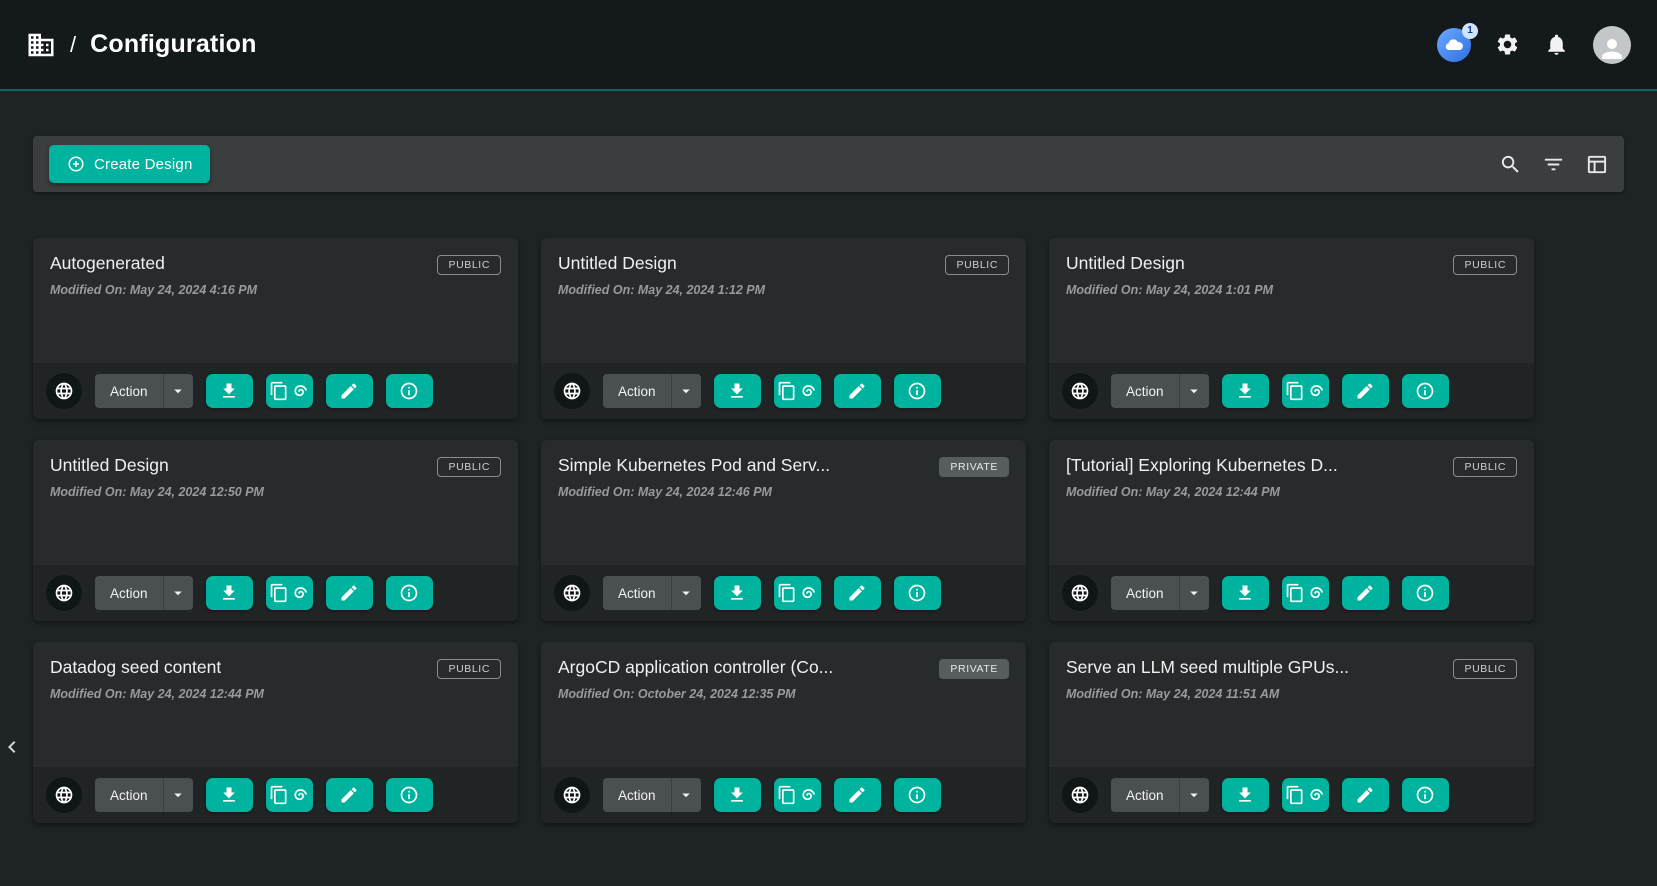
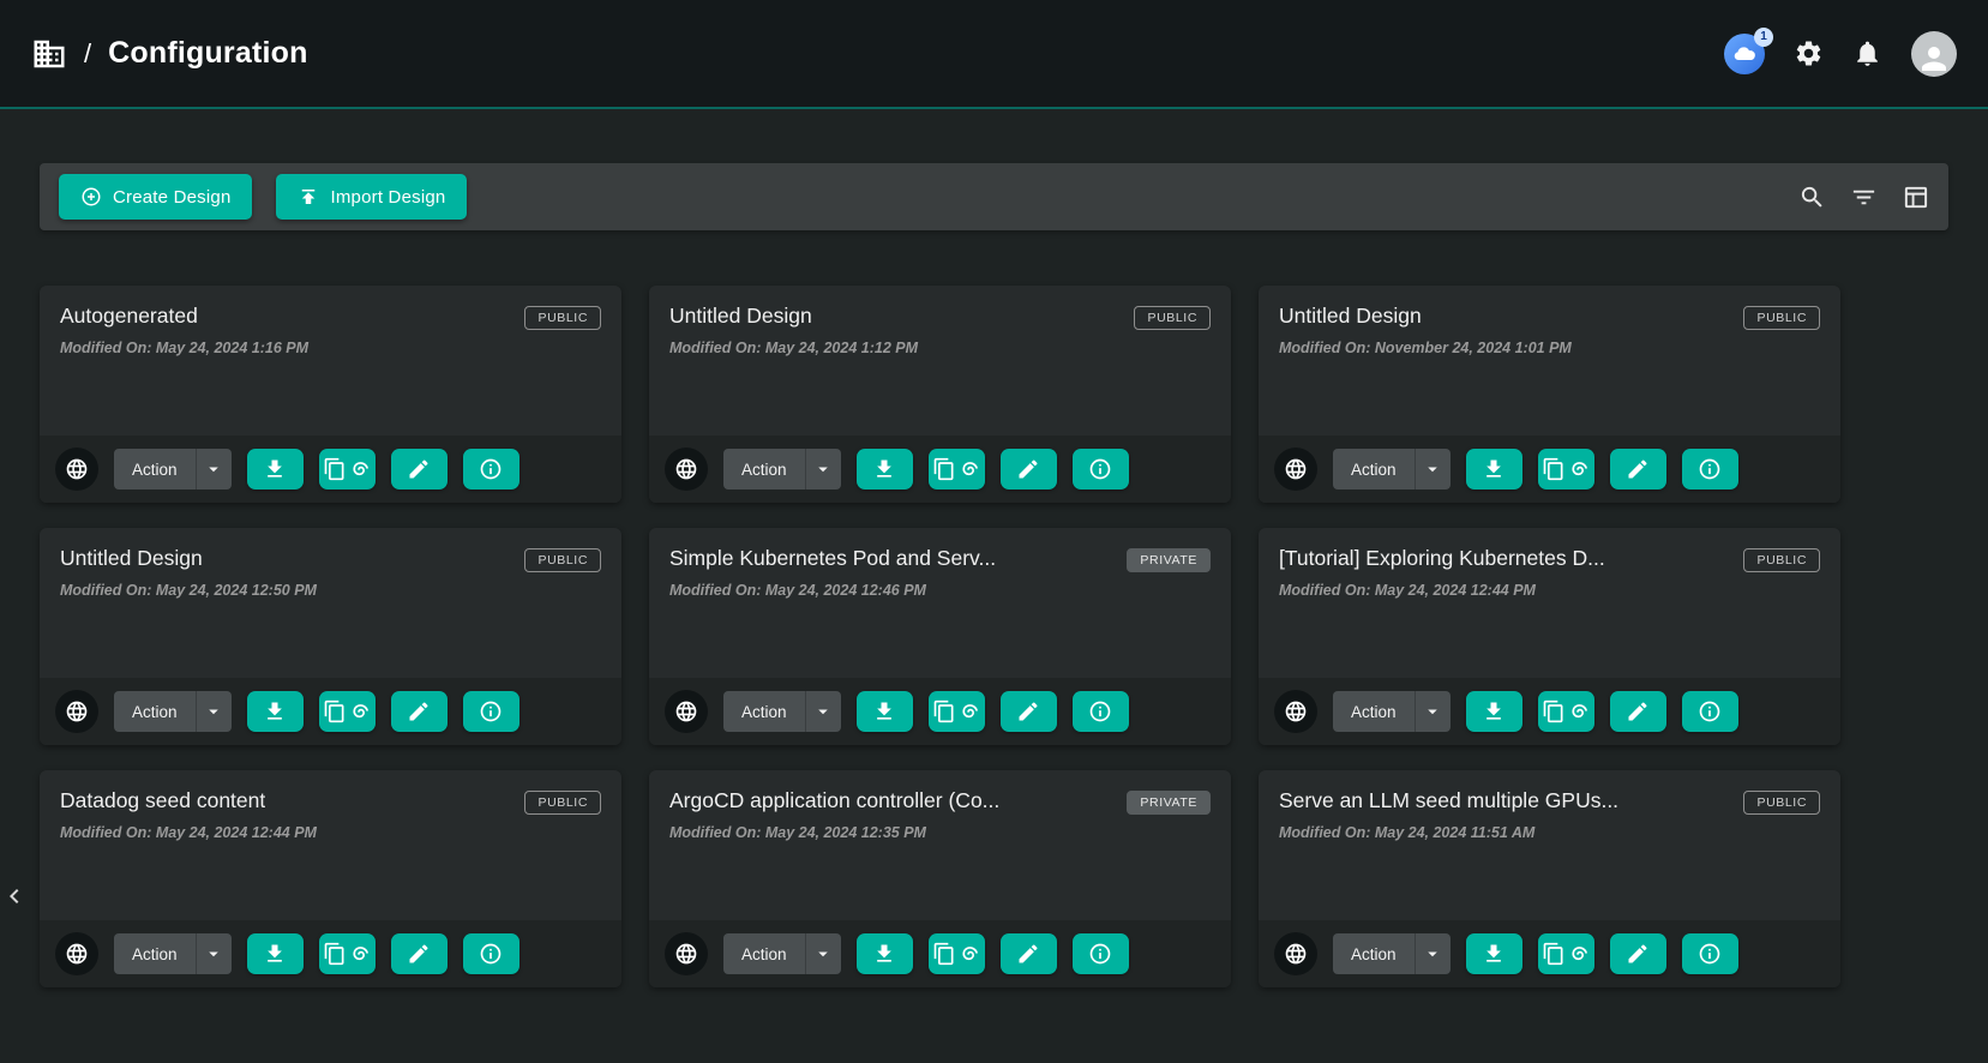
  /
  Configuration
  1
  Create Design
+ Import Design
  Autogenerated
  PUBLIC
- Modified On: May 24, 2024 4:16 PM
+ Modified On: May 24, 2024 1:16 PM
  Action
  Untitled Design
  PUBLIC
  Modified On: May 24, 2024 1:12 PM
  Action
  Untitled Design
  PUBLIC
- Modified On: May 24, 2024 1:01 PM
+ Modified On: November 24, 2024 1:01 PM
  Action
  Untitled Design
  PUBLIC
  Modified On: May 24, 2024 12:50 PM
  Action
  Simple Kubernetes Pod and Serv...
  PRIVATE
  Modified On: May 24, 2024 12:46 PM
  Action
  [Tutorial] Exploring Kubernetes D...
  PUBLIC
  Modified On: May 24, 2024 12:44 PM
  Action
  Datadog seed content
  PUBLIC
  Modified On: May 24, 2024 12:44 PM
  Action
  ArgoCD application controller (Co...
  PRIVATE
- Modified On: October 24, 2024 12:35 PM
+ Modified On: May 24, 2024 12:35 PM
  Action
  Serve an LLM seed multiple GPUs...
  PUBLIC
  Modified On: May 24, 2024 11:51 AM
  Action
